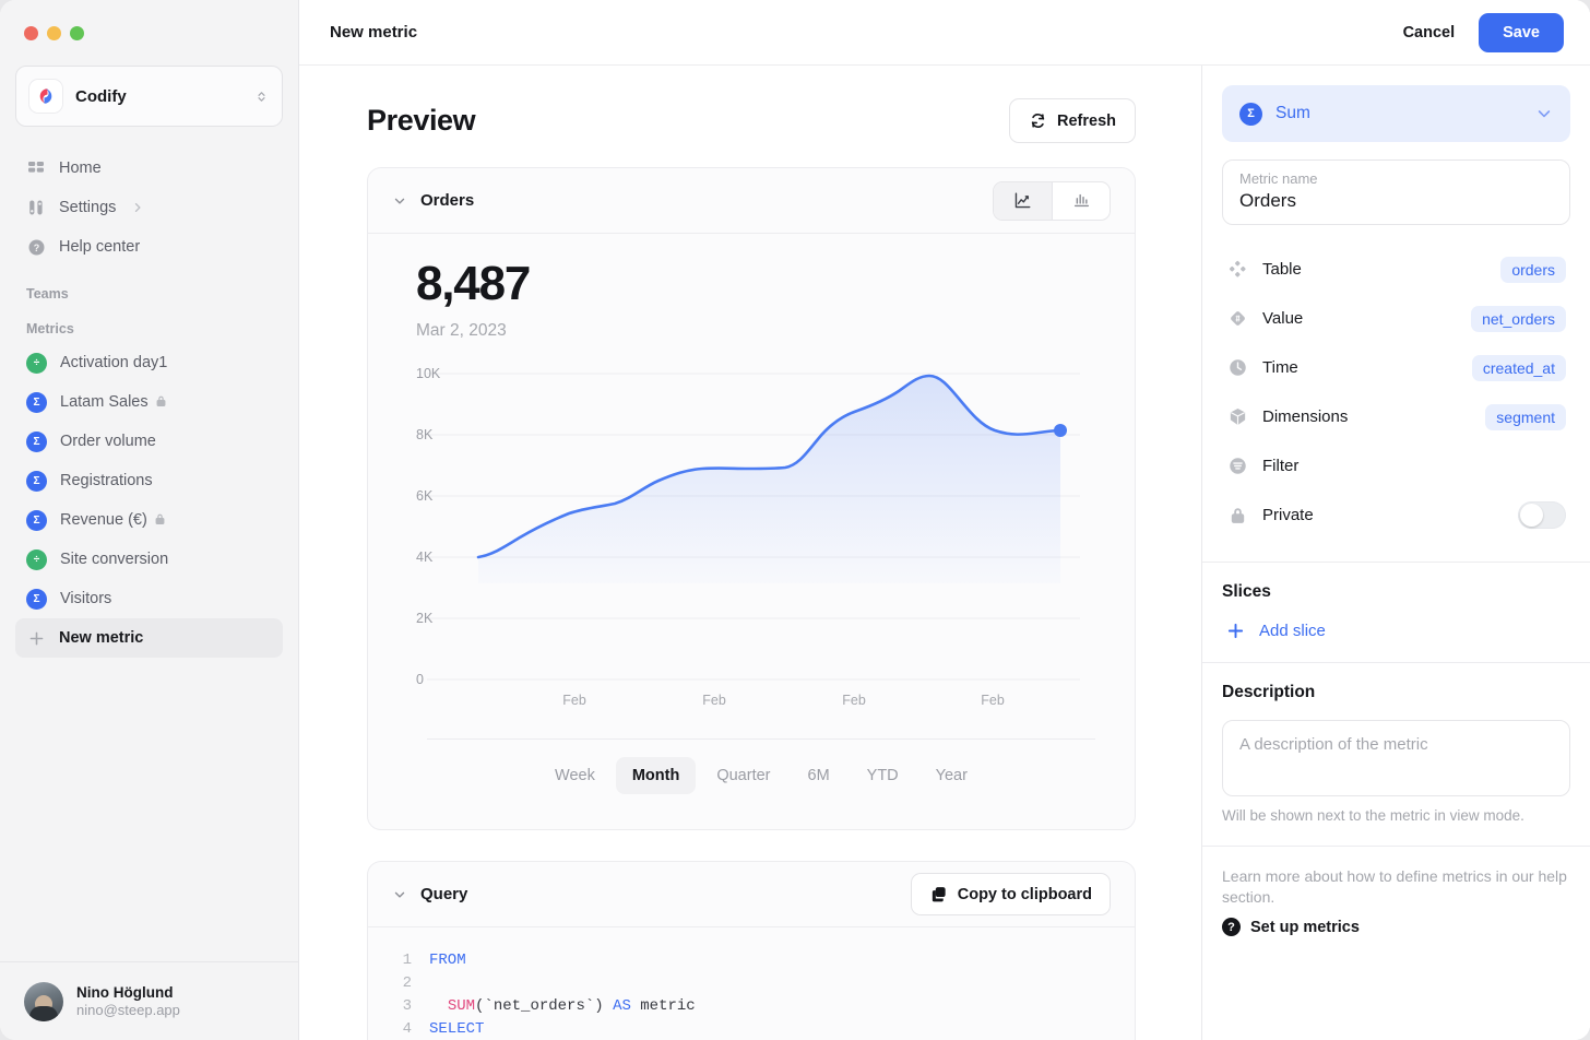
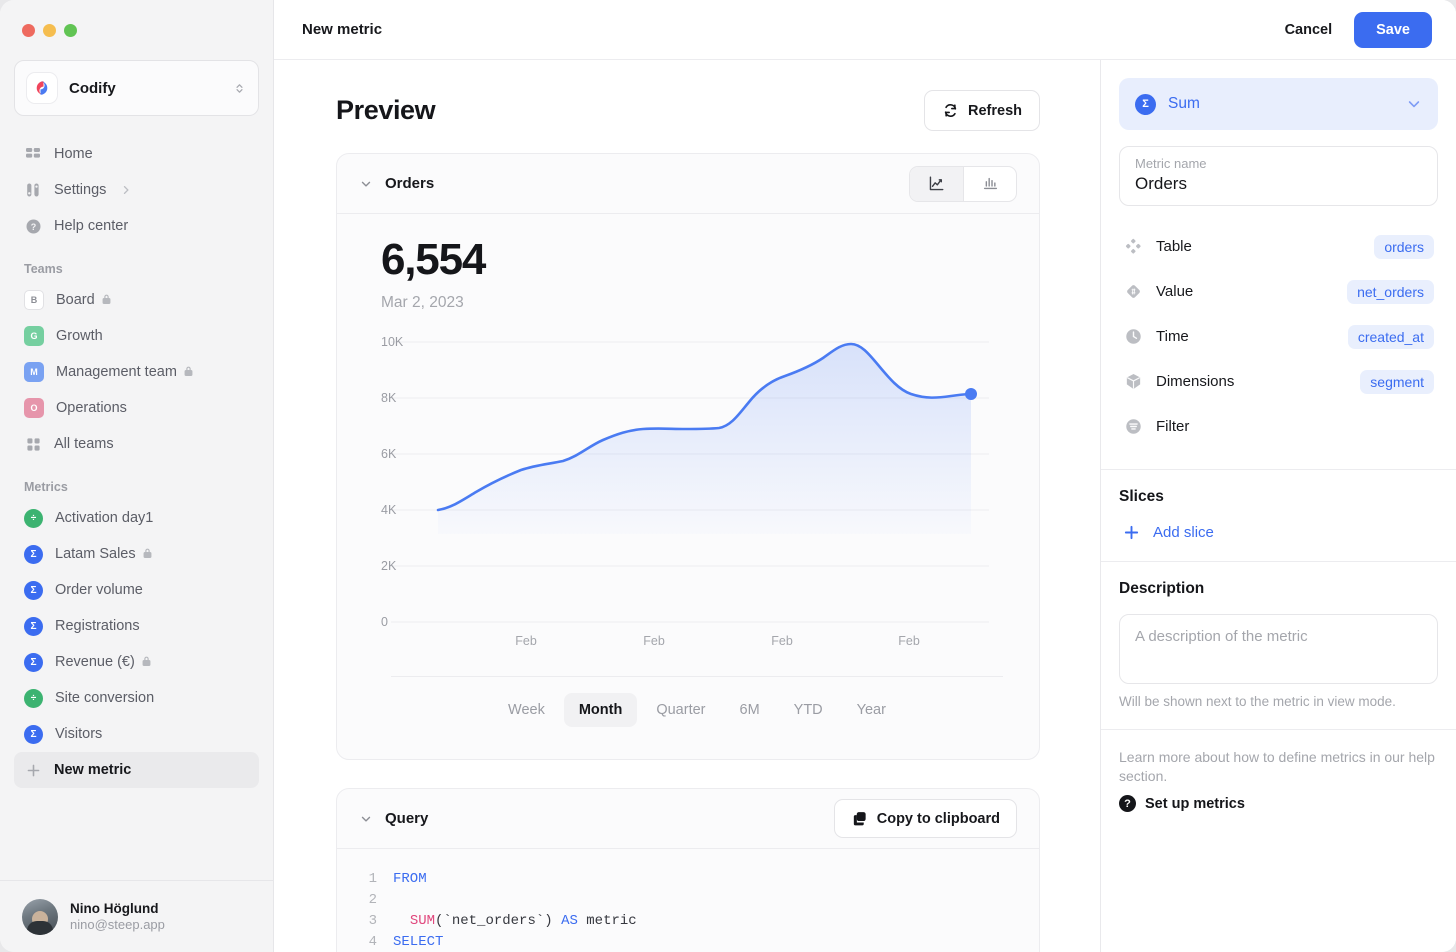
  Codify
  Home
  Settings
  ?
  Help center
  Teams
+ B
+ Board
+ G
+ Growth
+ M
+ Management team
+ O
+ Operations
+ All teams
  Metrics
  ÷
  Activation day1
  Σ
  Latam Sales
  Σ
  Order volume
  Σ
  Registrations
  Σ
  Revenue (€)
  ÷
  Site conversion
  Σ
  Visitors
  New metric
  Nino Höglund
  nino@steep.app
  New metric
  Cancel
  Save
  Preview
  Refresh
  Orders
- 8,487
+ 6,554
  Mar 2, 2023
  10K
  8K
  6K
  4K
  2K
  0
  Feb
  Feb
  Feb
  Feb
  Week
  Month
  Quarter
  6M
  YTD
  Year
  Query
  Copy to clipboard
  1
  FROM
  2
  3
  SUM(`net_orders`) AS metric
  4
  SELECT
  Σ
  Sum
  Metric name
  Orders
  Table
  orders
  Value
  net_orders
  Time
  created_at
  Dimensions
  segment
  Filter
- Private
  Slices
  Add slice
  Description
  A description of the metric
  Will be shown next to the metric in view mode.
  Learn more about how to define metrics in our help section.
  ?
  Set up metrics
